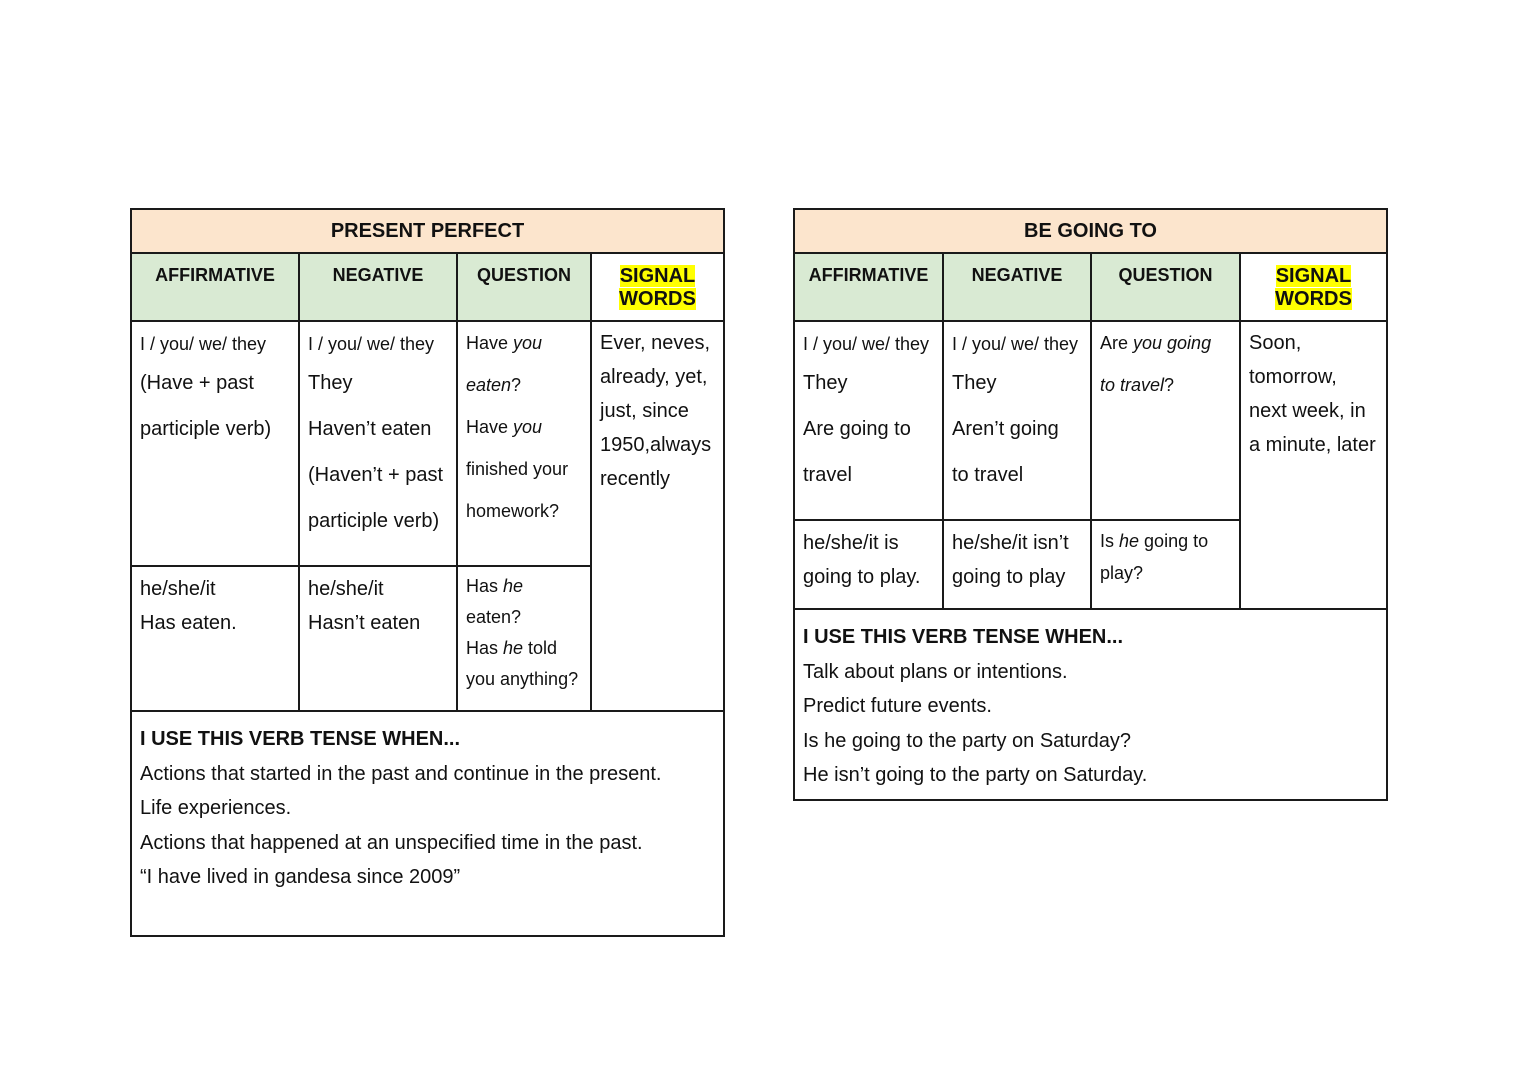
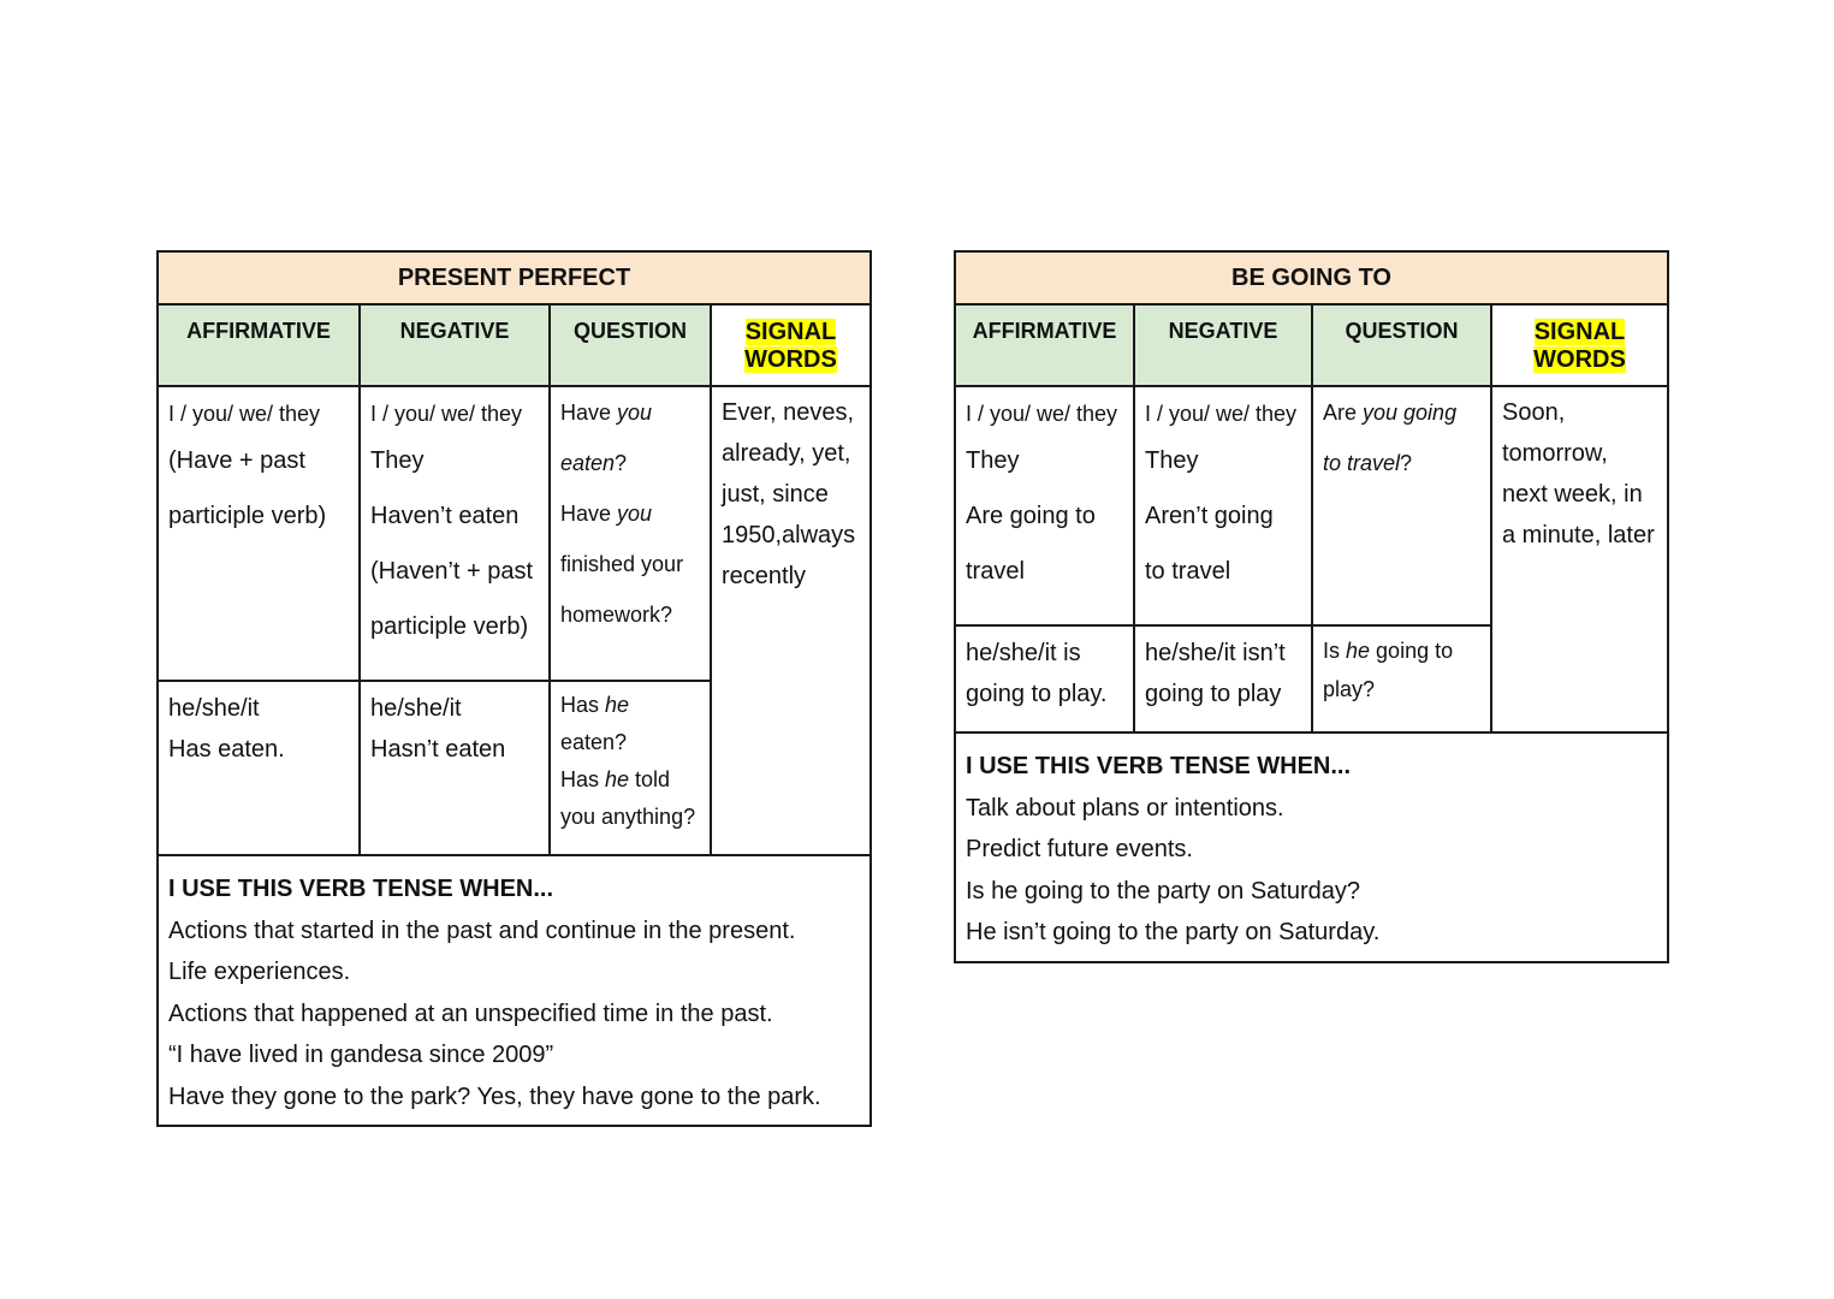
  PRESENT PERFECT
  AFFIRMATIVE
  NEGATIVE
  QUESTION
  SIGNAL
  WORDS
  I / you/ we/ they
  (Have + past
  participle verb)
  I / you/ we/ they
  They
  Haven’t eaten
  (Haven’t + past
  participle verb)
  Have you
  eaten?
  Have you
  finished your
  homework?
  Ever, neves,
  already, yet,
  just, since
  1950,always
  recently
  he/she/it
  Has eaten.
  he/she/it
  Hasn’t eaten
  Has he
  eaten?
  Has he told
  you anything?
  I USE THIS VERB TENSE WHEN...
  Actions that started in the past and continue in the present.
  Life experiences.
  Actions that happened at an unspecified time in the past.
  “I have lived in gandesa since 2009”
+ Have they gone to the park? Yes, they have gone to the park.
  BE GOING TO
  AFFIRMATIVE
  NEGATIVE
  QUESTION
  SIGNAL
  WORDS
  I / you/ we/ they
  They
  Are going to
  travel
  I / you/ we/ they
  They
  Aren’t going
  to travel
  Are you going
  to travel?
  Soon,
  tomorrow,
  next week, in
  a minute, later
  he/she/it is
  going to play.
  he/she/it isn’t
  going to play
  Is he going to
  play?
  I USE THIS VERB TENSE WHEN...
  Talk about plans or intentions.
  Predict future events.
  Is he going to the party on Saturday?
  He isn’t going to the party on Saturday.
